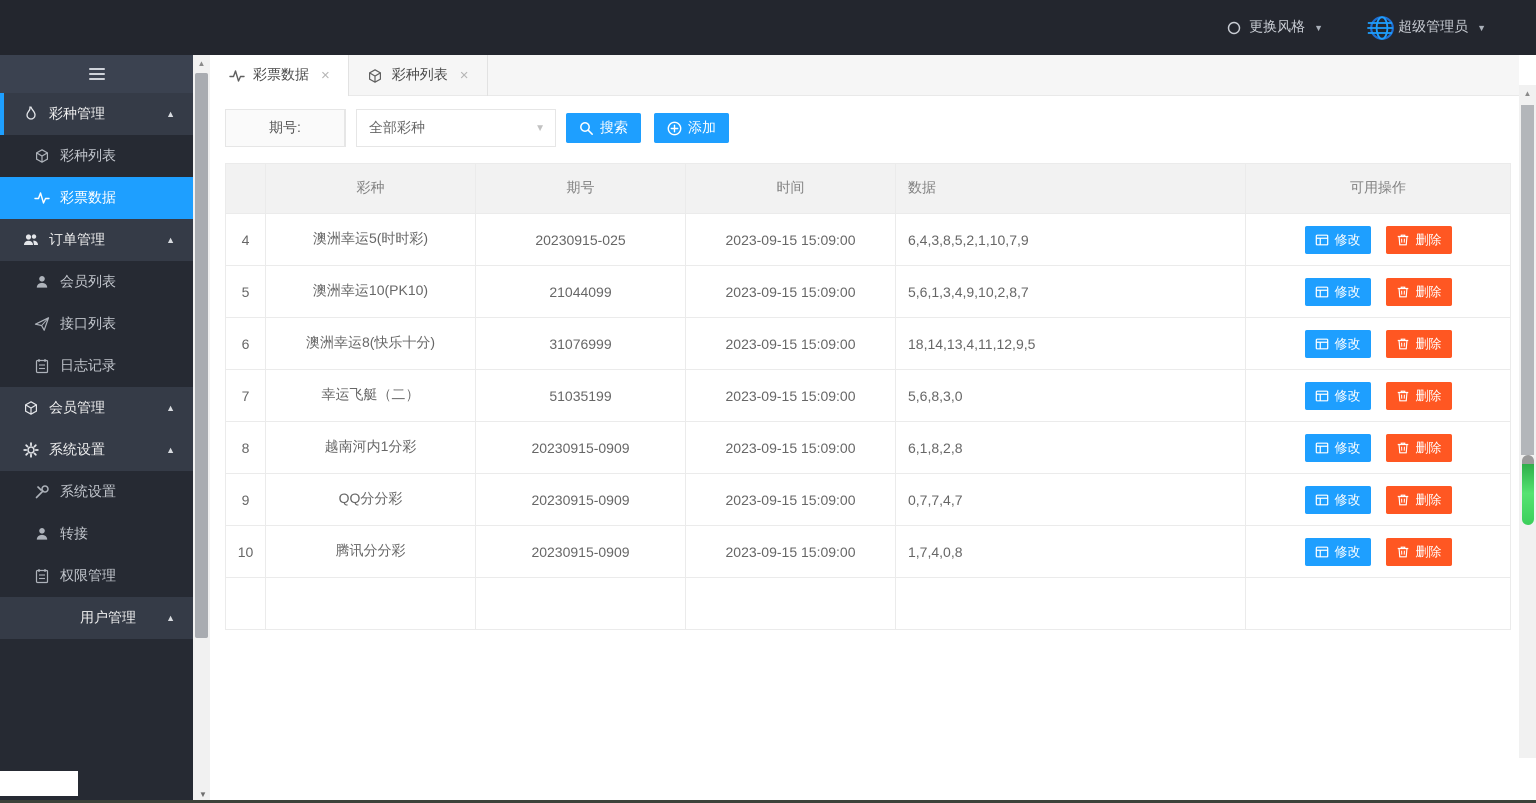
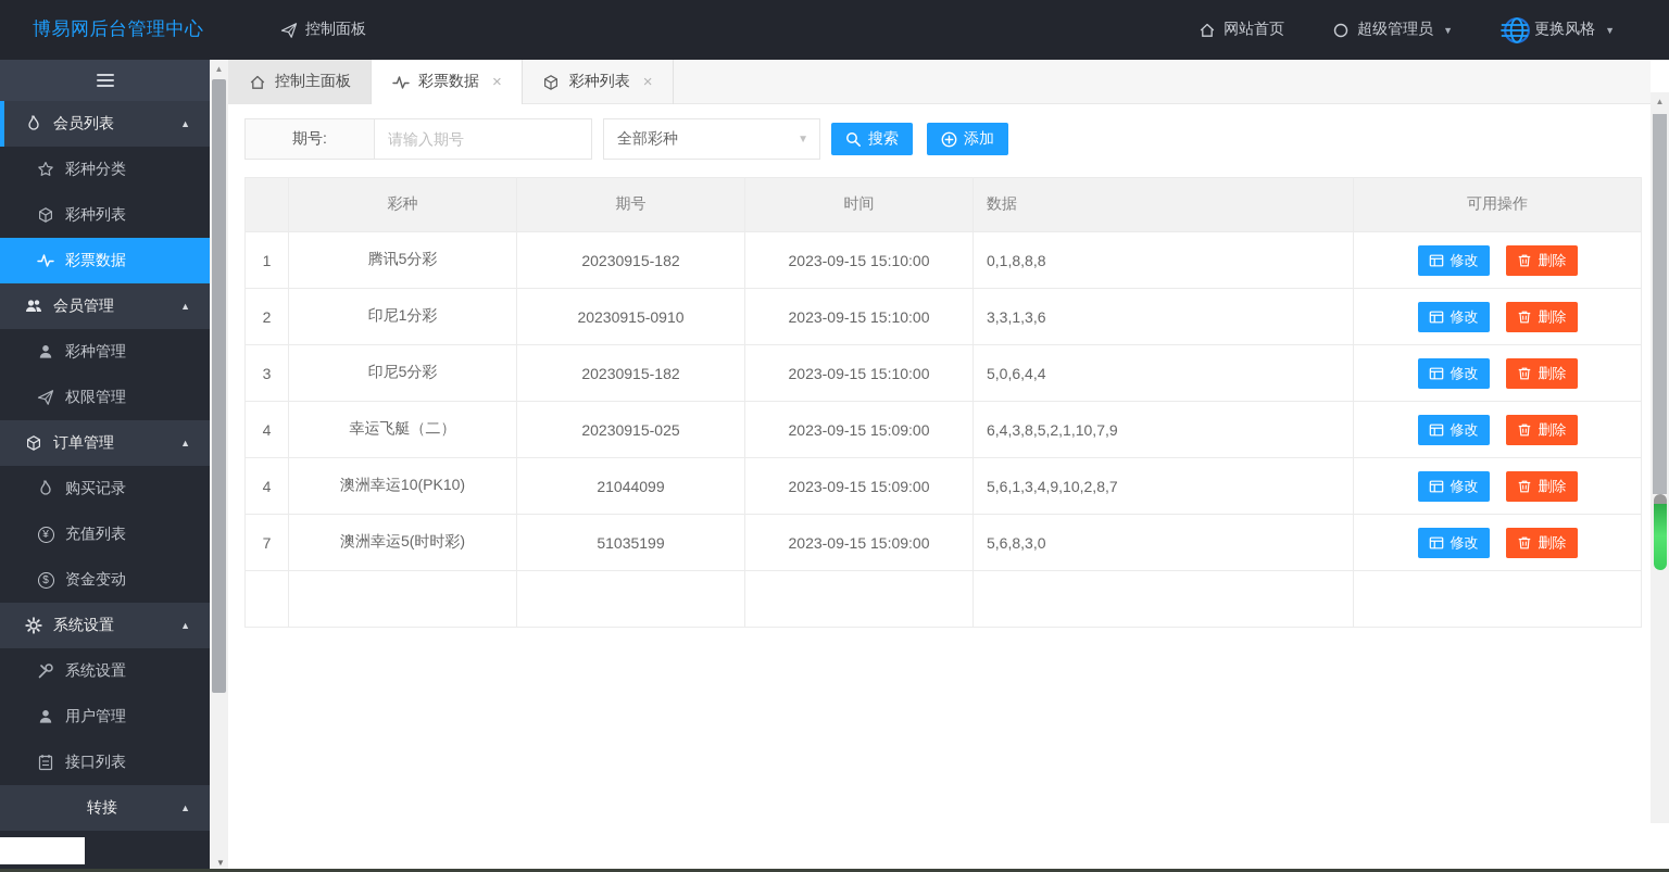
+ 博易网后台管理中心
+ 控制面板
+ 网站首页
- 更换风格
+ 超级管理员
  ▼
- 超级管理员
+ 更换风格
  ▼
- 彩种管理
+ 会员列表
  ▲
+ 彩种分类
  彩种列表
  彩票数据
- 订单管理
+ 会员管理
  ▲
- 会员列表
+ 彩种管理
- 接口列表
+ 权限管理
- 日志记录
- 会员管理
+ 订单管理
  ▲
+ 购买记录
+ ¥
+ 充值列表
+ $
+ 资金变动
  系统设置
  ▲
  系统设置
- 转接
+ 用户管理
- 权限管理
+ 接口列表
- 用户管理
+ 转接
  ▲
  ▲
+ 控制主面板
  彩票数据
  ×
  彩种列表
  ×
  期号:
+ 请输入期号
  全部彩种
  ▼
  搜索
  添加
  	彩种	期号	时间	数据	可用操作
+ 1	腾讯5分彩	20230915-182	2023-09-15 15:10:00	0,1,8,8,8	修改 删除
+ 2	印尼1分彩	20230915-0910	2023-09-15 15:10:00	3,3,1,3,6	修改 删除
+ 3	印尼5分彩	20230915-182	2023-09-15 15:10:00	5,0,6,4,4	修改 删除
- 4	澳洲幸运5(时时彩)	20230915-025	2023-09-15 15:09:00	6,4,3,8,5,2,1,10,7,9	修改 删除
+ 4	幸运飞艇（二）	20230915-025	2023-09-15 15:09:00	6,4,3,8,5,2,1,10,7,9	修改 删除
- 5	澳洲幸运10(PK10)	21044099	2023-09-15 15:09:00	5,6,1,3,4,9,10,2,8,7	修改 删除
+ 4	澳洲幸运10(PK10)	21044099	2023-09-15 15:09:00	5,6,1,3,4,9,10,2,8,7	修改 删除
- 6	澳洲幸运8(快乐十分)	31076999	2023-09-15 15:09:00	18,14,13,4,11,12,9,5	修改 删除
- 7	幸运飞艇（二）	51035199	2023-09-15 15:09:00	5,6,8,3,0	修改 删除
+ 7	澳洲幸运5(时时彩)	51035199	2023-09-15 15:09:00	5,6,8,3,0	修改 删除
- 8	越南河内1分彩	20230915-0909	2023-09-15 15:09:00	6,1,8,2,8	修改 删除
- 9	QQ分分彩	20230915-0909	2023-09-15 15:09:00	0,7,7,4,7	修改 删除
- 10	腾讯分分彩	20230915-0909	2023-09-15 15:09:00	1,7,4,0,8	修改 删除
  ▲
  ▼
